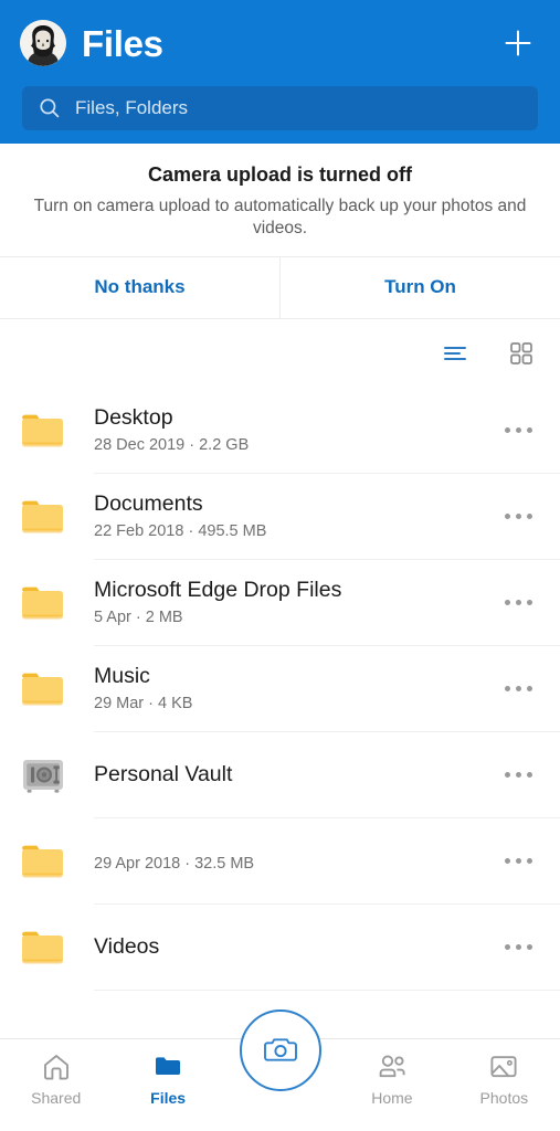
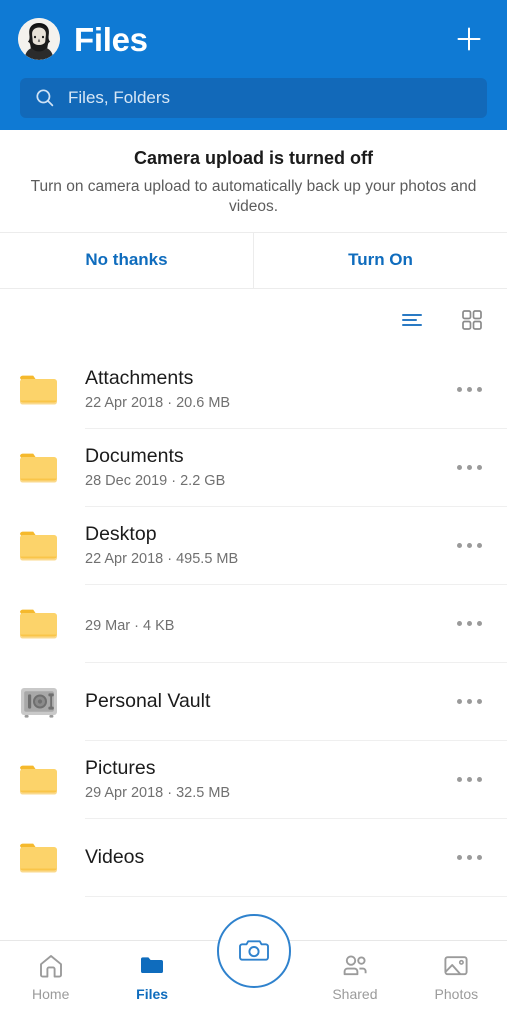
  Files
  Files, Folders
  Camera upload is turned off
  Turn on camera upload to automatically back up your photos and videos.
  No thanks
  Turn On
+ Attachments
+ 22 Apr 2018 · 20.6 MB
- Desktop
+ Documents
  28 Dec 2019 · 2.2 GB
- Documents
+ Desktop
- 22 Feb 2018 · 495.5 MB
+ 22 Apr 2018 · 495.5 MB
- Microsoft Edge Drop Files
- 5 Apr · 2 MB
- Music
  29 Mar · 4 KB
  Personal Vault
+ Pictures
  29 Apr 2018 · 32.5 MB
  Videos
- Shared
+ Home
  Files
- Home
+ Shared
  Photos
